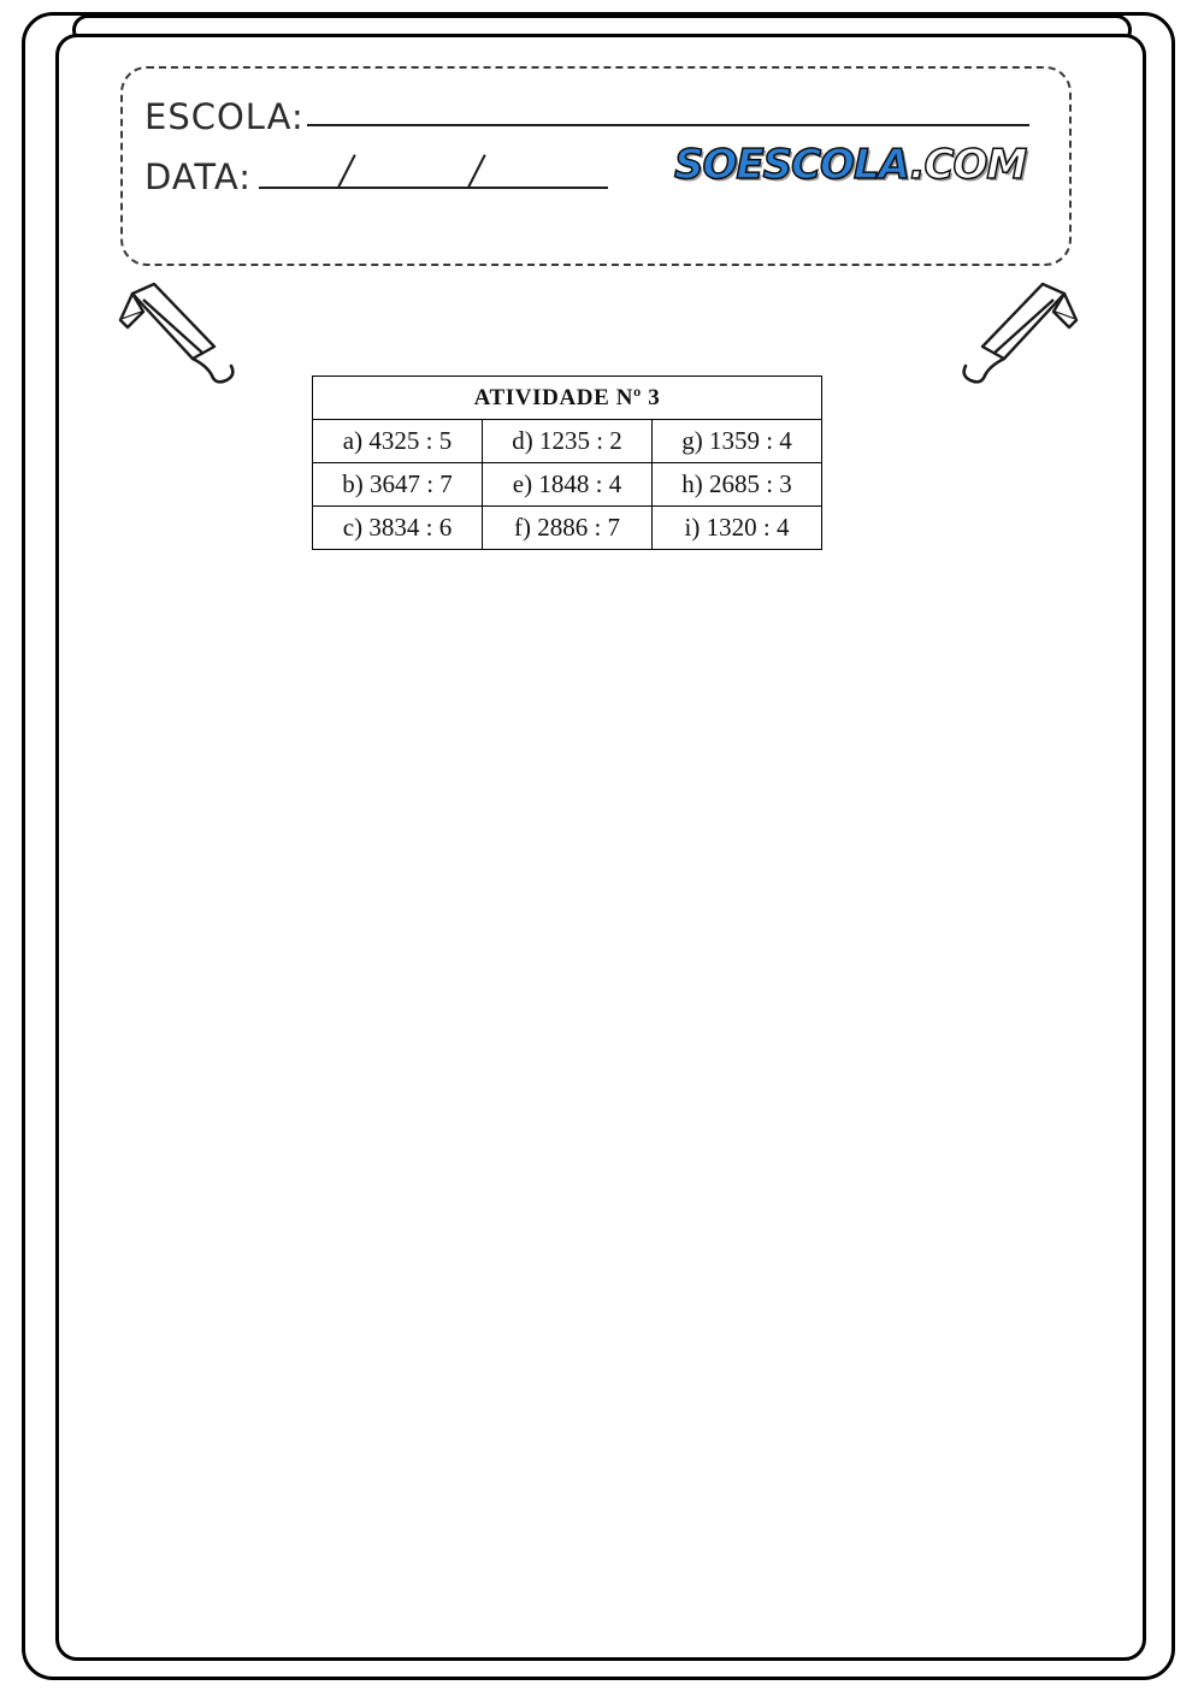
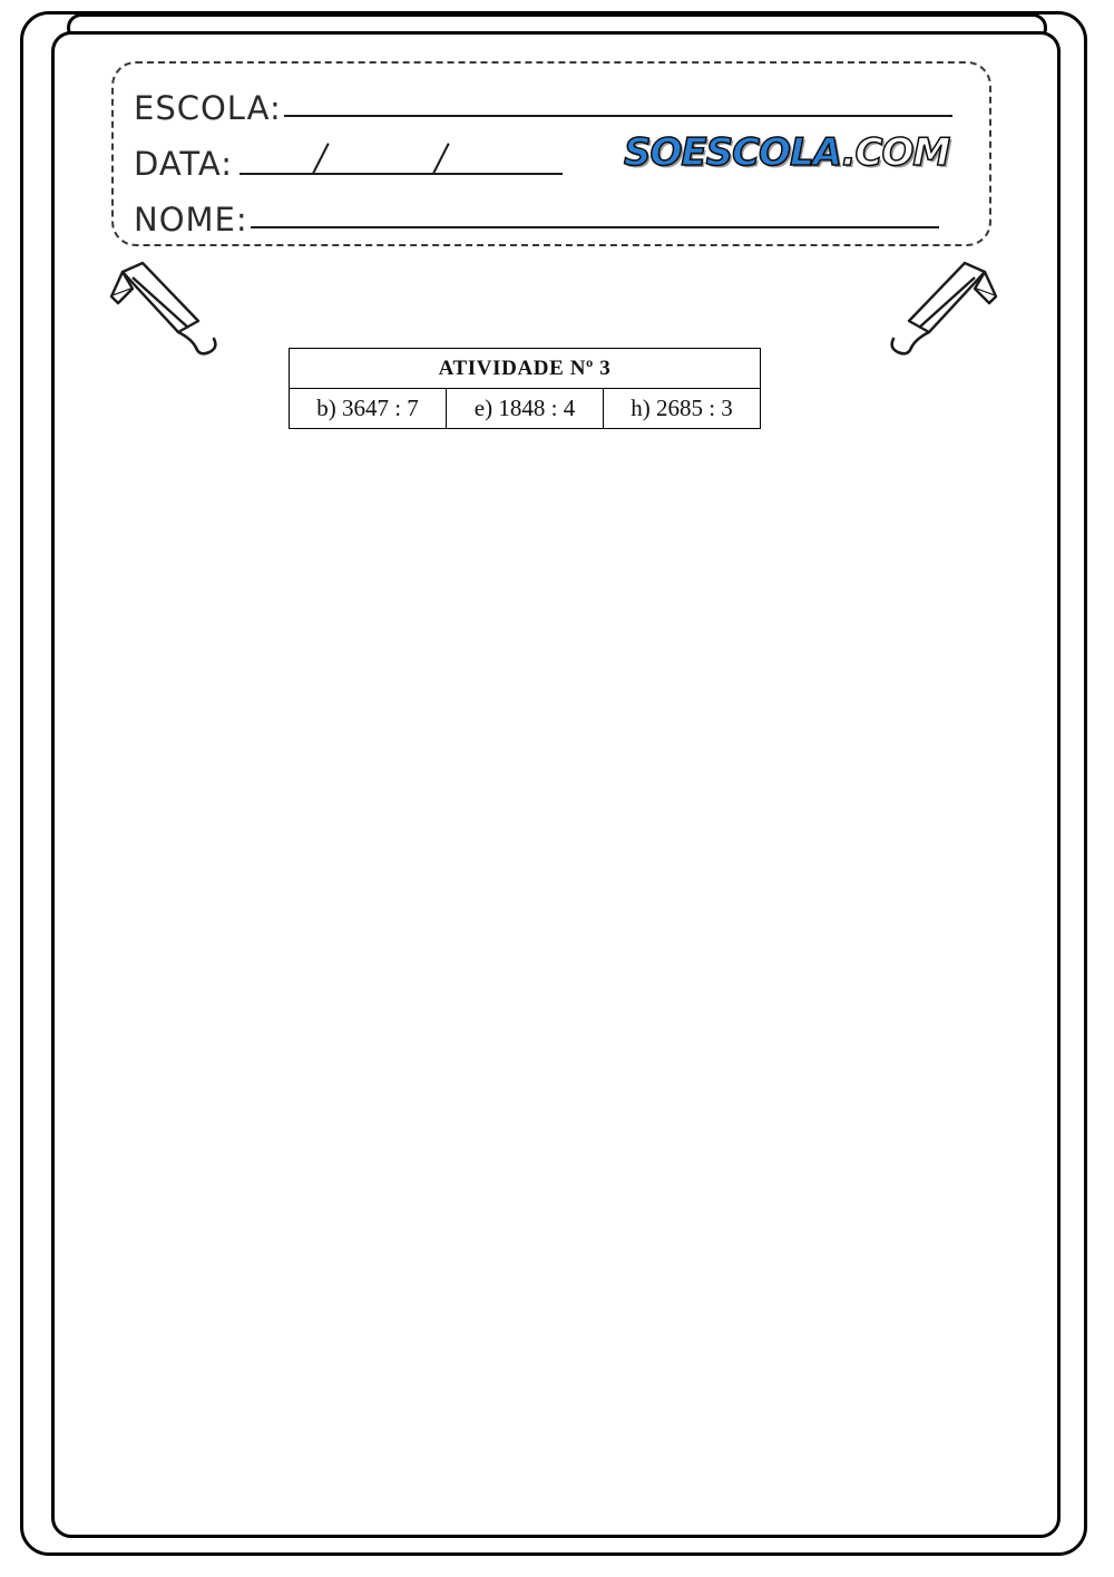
  ESCOLA:
  DATA:
+ NOME:
  SOESCOLA.COM
  ATIVIDADE Nº 3
- a) 4325 : 5	d) 1235 : 2	g) 1359 : 4
  b) 3647 : 7	e) 1848 : 4	h) 2685 : 3
- c) 3834 : 6	f) 2886 : 7	i) 1320 : 4
